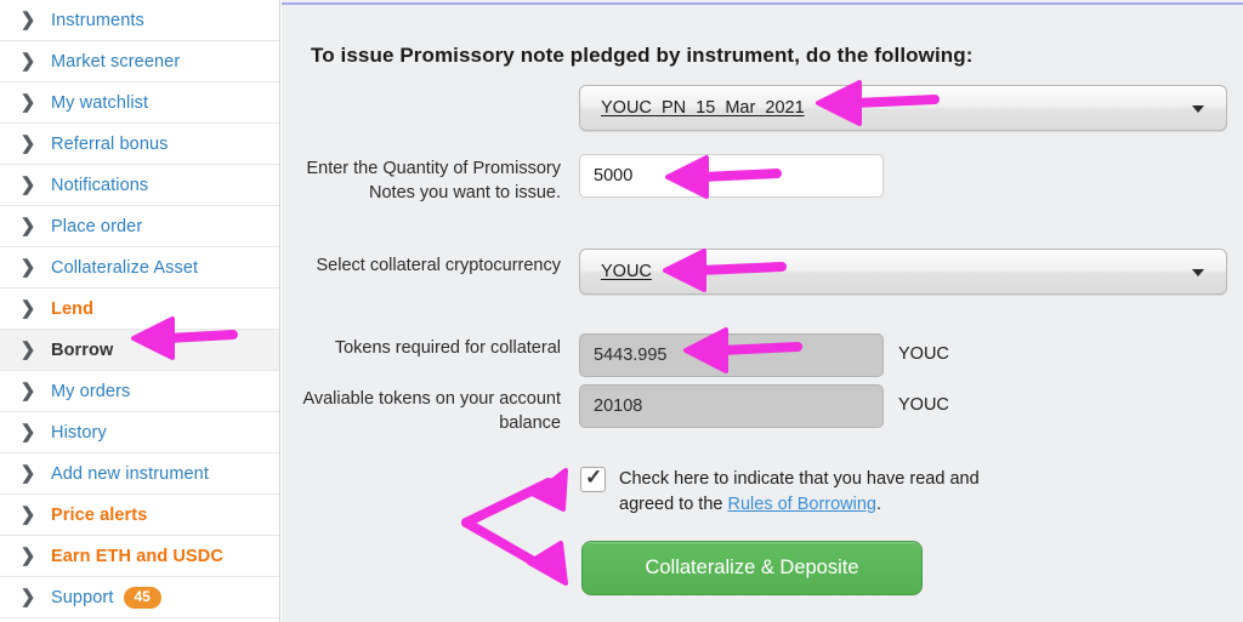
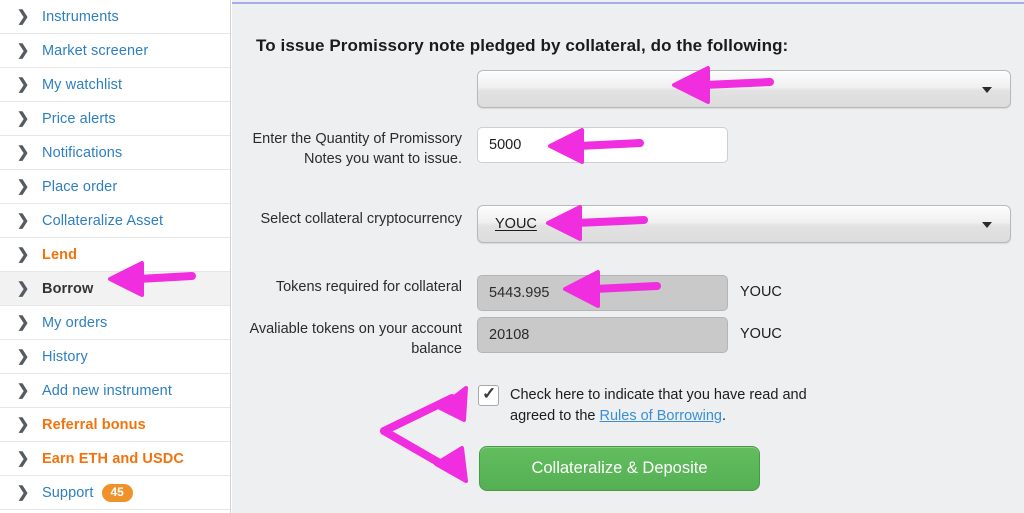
  ❯
  Instruments
  ❯
  Market screener
  ❯
  My watchlist
  ❯
- Referral bonus
+ Price alerts
  ❯
  Notifications
  ❯
  Place order
  ❯
  Collateralize Asset
  ❯
  Lend
  ❯
  Borrow
  ❯
  My orders
  ❯
  History
  ❯
  Add new instrument
  ❯
- Price alerts
+ Referral bonus
  ❯
  Earn ETH and USDC
  ❯
  Support
  45
- To issue Promissory note pledged by instrument, do the following:
+ To issue Promissory note pledged by collateral, do the following:
- YOUC_PN_15_Mar_2021
  Enter the Quantity of Promissory Notes you want to issue.
  5000
  Select collateral cryptocurrency
  YOUC
  Tokens required for collateral
  5443.995
  YOUC
  Avaliable tokens on your account balance
  20108
  YOUC
  ✓
  Check here to indicate that you have read and agreed to the Rules of Borrowing.
  Collateralize & Deposite
